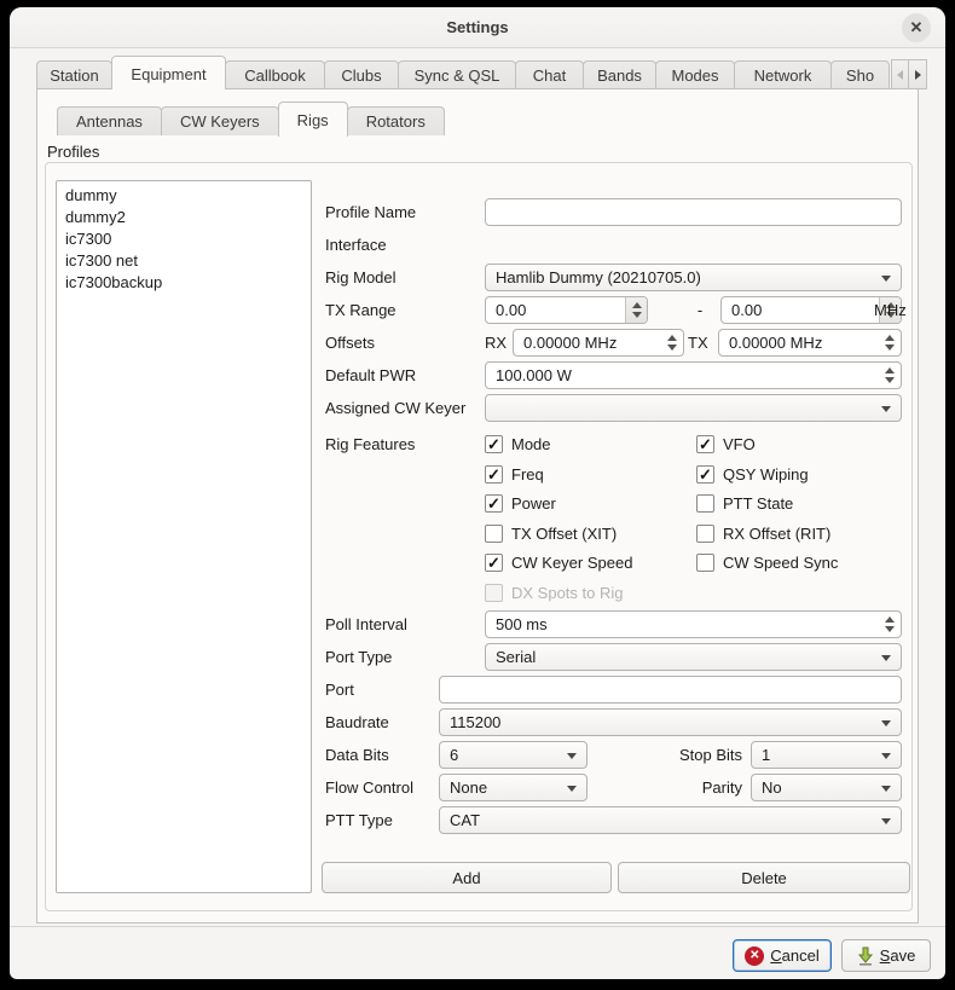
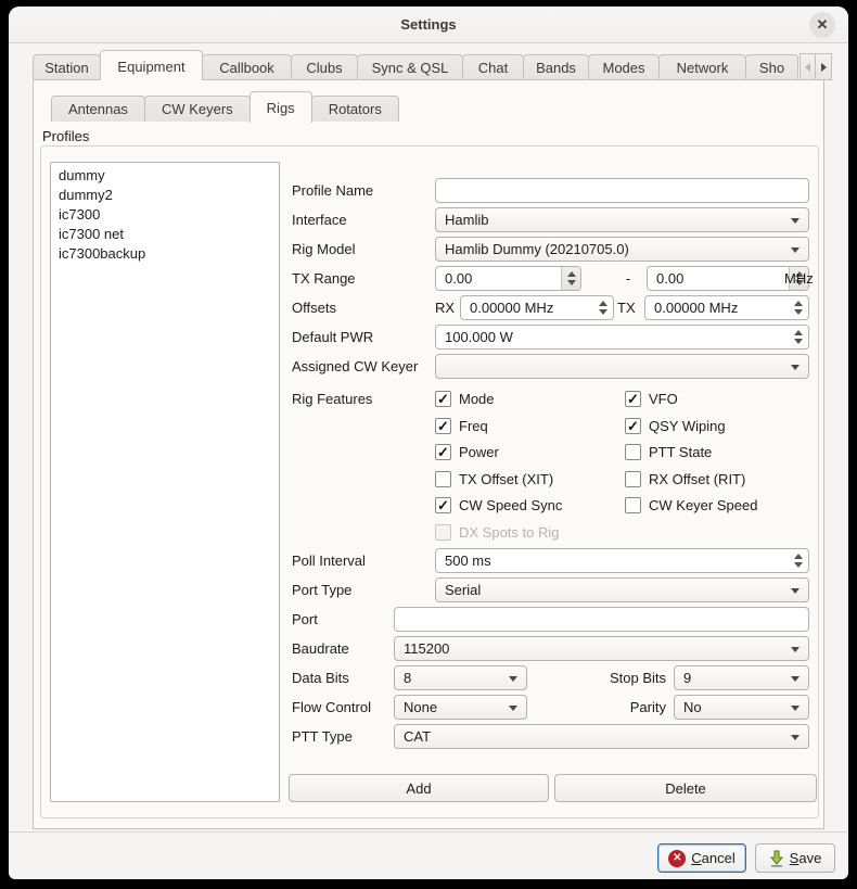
  Settings
  ✕
  Station
  Equipment
  Callbook
  Clubs
  Sync & QSL
  Chat
  Bands
  Modes
  Network
  Sho
  Antennas
  CW Keyers
  Rigs
  Rotators
  Profiles
  dummy
  dummy2
  ic7300
  ic7300 net
  ic7300backup
  Profile Name
  Interface
+ Hamlib
  Rig Model
  Hamlib Dummy (20210705.0)
  TX Range
  0.00
  -
  0.00
  MHz
  Offsets
  RX
  0.00000 MHz
  TX
  0.00000 MHz
  Default PWR
  100.000 W
  Assigned CW Keyer
  Rig Features
  ✓
  Mode
  ✓
  Freq
  ✓
  Power
  TX Offset (XIT)
  ✓
- CW Keyer Speed
+ CW Speed Sync
  DX Spots to Rig
  ✓
  VFO
  ✓
  QSY Wiping
  PTT State
  RX Offset (RIT)
- CW Speed Sync
+ CW Keyer Speed
  Poll Interval
  500 ms
  Port Type
  Serial
  Port
  Baudrate
  115200
  Data Bits
- 6
+ 8
  Stop Bits
- 1
+ 9
  Flow Control
  None
  Parity
  No
  PTT Type
  CAT
  Add
  Delete
  ✕
  Cancel
  Save
